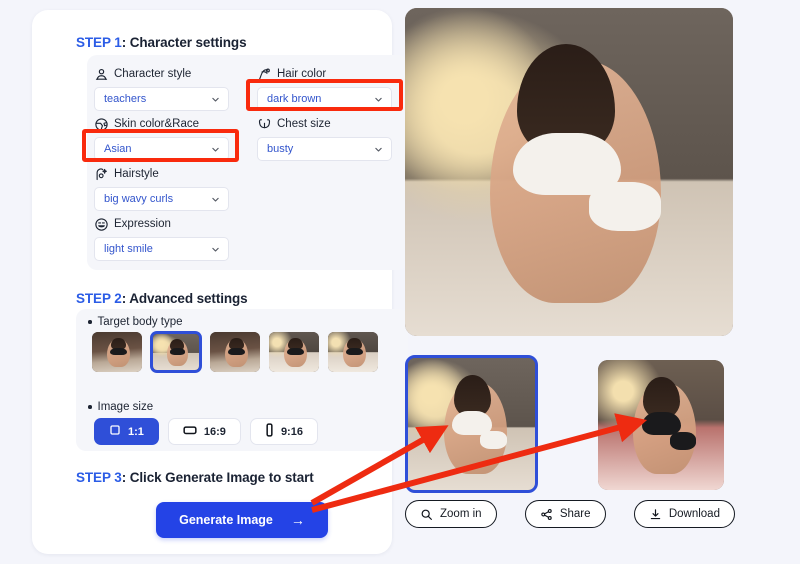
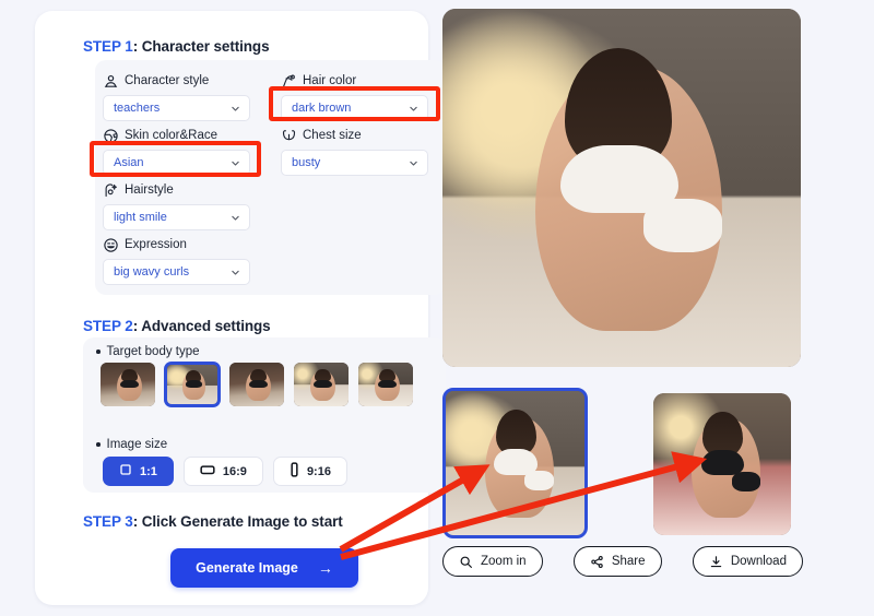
  STEP 1: Character settings
  Character style
  teachers
  Hair color
  dark brown
  Skin color&Race
  Asian
  Chest size
  busty
  Hairstyle
- big wavy curls
+ light smile
  Expression
- light smile
+ big wavy curls
  STEP 2: Advanced settings
  Target body type
  Image size
  1:1
  16:9
  9:16
  STEP 3: Click Generate Image to start
  Generate Image
  →
  Zoom in
  Share
  Download
